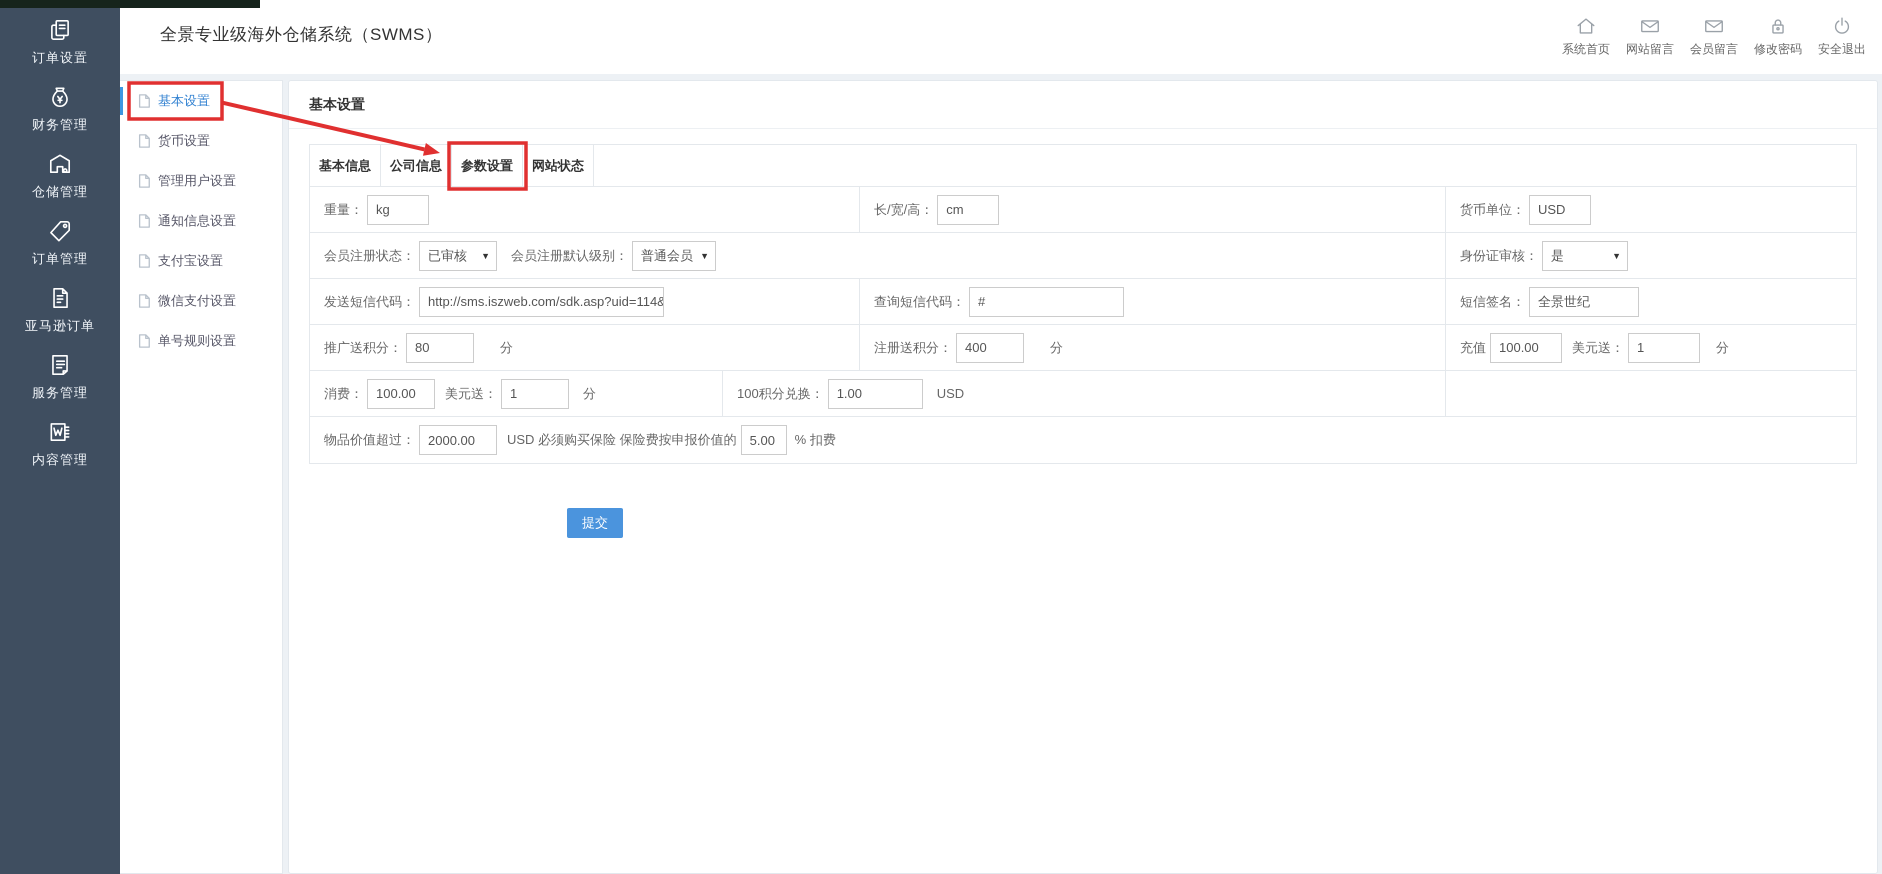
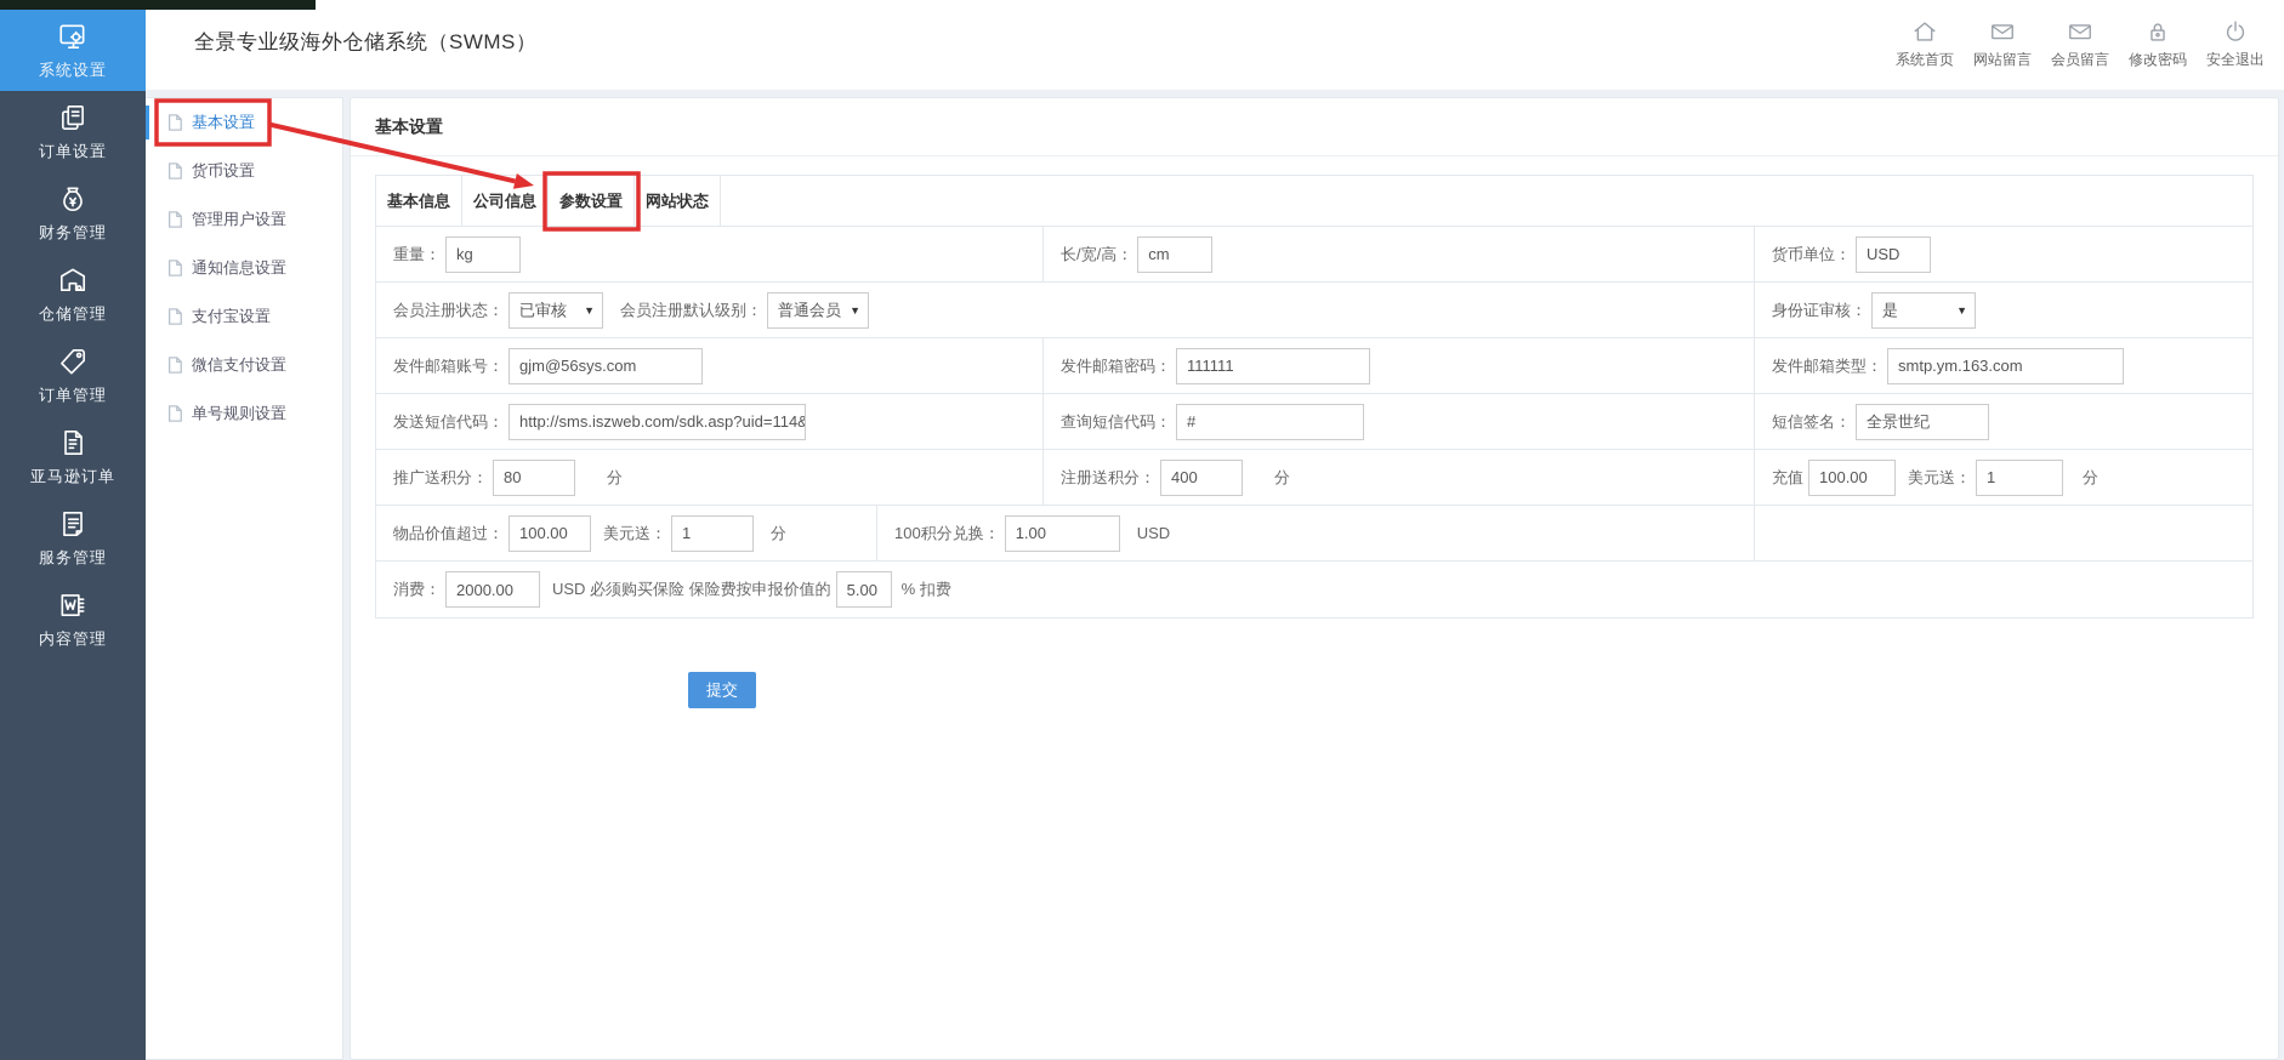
+ 系统设置
  订单设置
  财务管理
  仓储管理
  订单管理
  亚马逊订单
  服务管理
  内容管理
  全景专业级海外仓储系统（SWMS）
  系统首页
  网站留言
  会员留言
  修改密码
  安全退出
  基本设置
  货币设置
  管理用户设置
  通知信息设置
  支付宝设置
  微信支付设置
  单号规则设置
  基本设置
  基本信息
  公司信息
  参数设置
  网站状态
  重量：
  kg
  长/宽/高：
  cm
  货币单位：
  USD
  会员注册状态：
  已审核
  ▼
  会员注册默认级别：
  普通会员
  ▼
  身份证审核：
  是
  ▼
+ 发件邮箱账号：
+ gjm@56sys.com
+ 发件邮箱密码：
+ 111111
+ 发件邮箱类型：
+ smtp.ym.163.com
  发送短信代码：
  http://sms.iszweb.com/sdk.asp?uid=114&
  查询短信代码：
  #
  短信签名：
  全景世纪
  推广送积分：
  80
  分
  注册送积分：
  400
  分
  充值
  100.00
  美元送：
  1
  分
- 消费：
+ 物品价值超过：
  100.00
  美元送：
  1
  分
  100积分兑换：
  1.00
  USD
- 物品价值超过：
+ 消费：
  2000.00
  USD 必须购买保险 保险费按申报价值的
  5.00
  % 扣费
  提交
